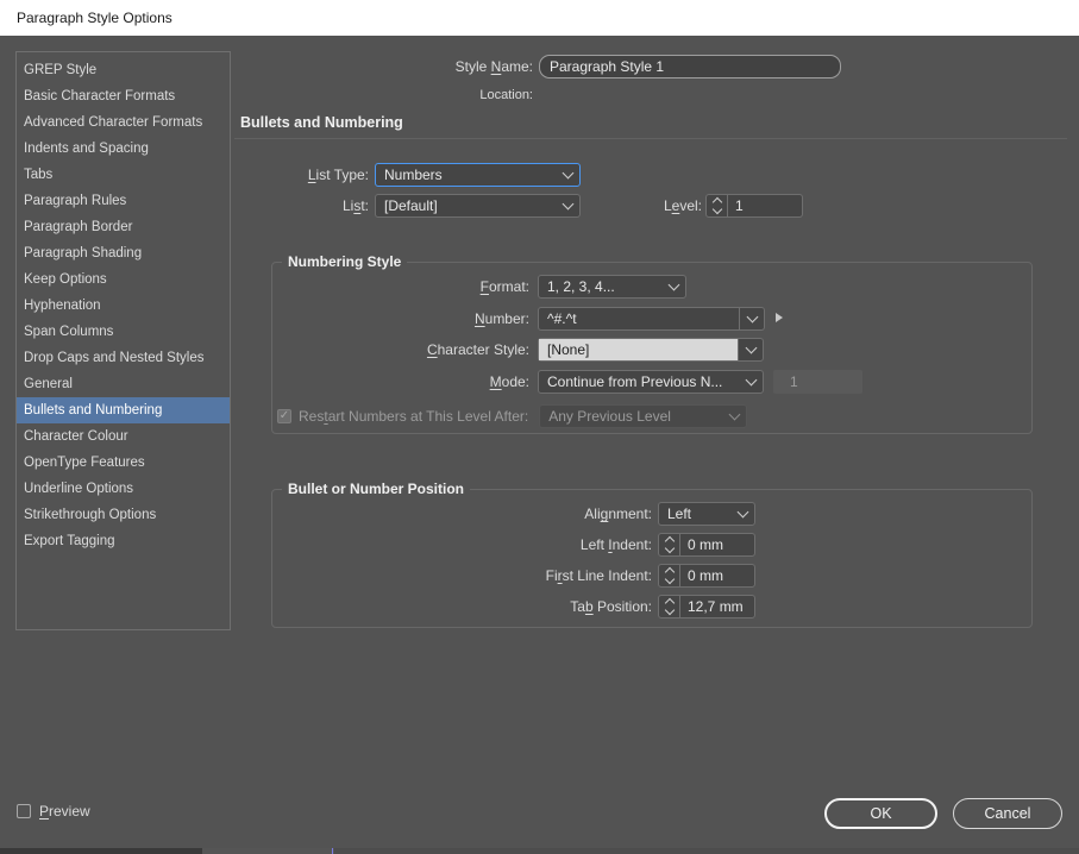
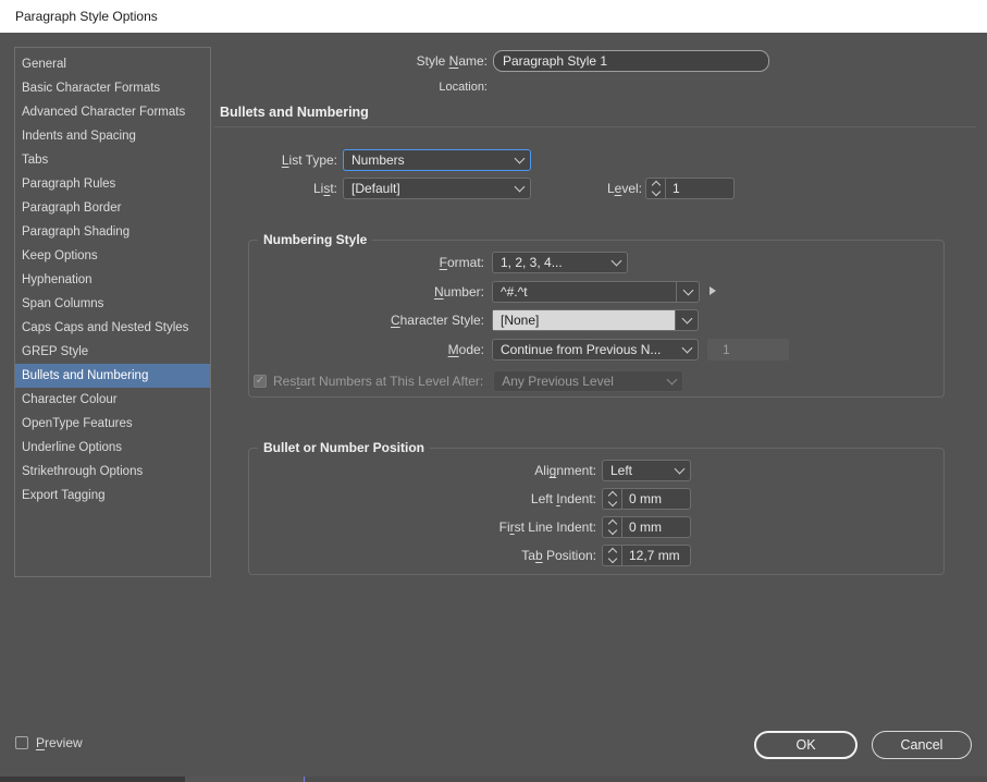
  Paragraph Style Options
- GREP Style
+ General
  Basic Character Formats
  Advanced Character Formats
  Indents and Spacing
  Tabs
  Paragraph Rules
  Paragraph Border
  Paragraph Shading
  Keep Options
  Hyphenation
  Span Columns
- Drop Caps and Nested Styles
+ Caps Caps and Nested Styles
- General
+ GREP Style
  Bullets and Numbering
  Character Colour
  OpenType Features
  Underline Options
  Strikethrough Options
  Export Tagging
  Style Name:
  Paragraph Style 1
  Location:
  Bullets and Numbering
  List Type:
  Numbers
  List:
  [Default]
  Level:
  1
  Numbering Style
  Format:
  1, 2, 3, 4...
  Number:
  ^#.^t
  Character Style:
  [None]
  Mode:
  Continue from Previous N...
  1
  ✓
  Restart Numbers at This Level After:
  Any Previous Level
  Bullet or Number Position
  Alignment:
  Left
  Left Indent:
  0 mm
  First Line Indent:
  0 mm
  Tab Position:
  12,7 mm
  Preview
  OK
  Cancel
